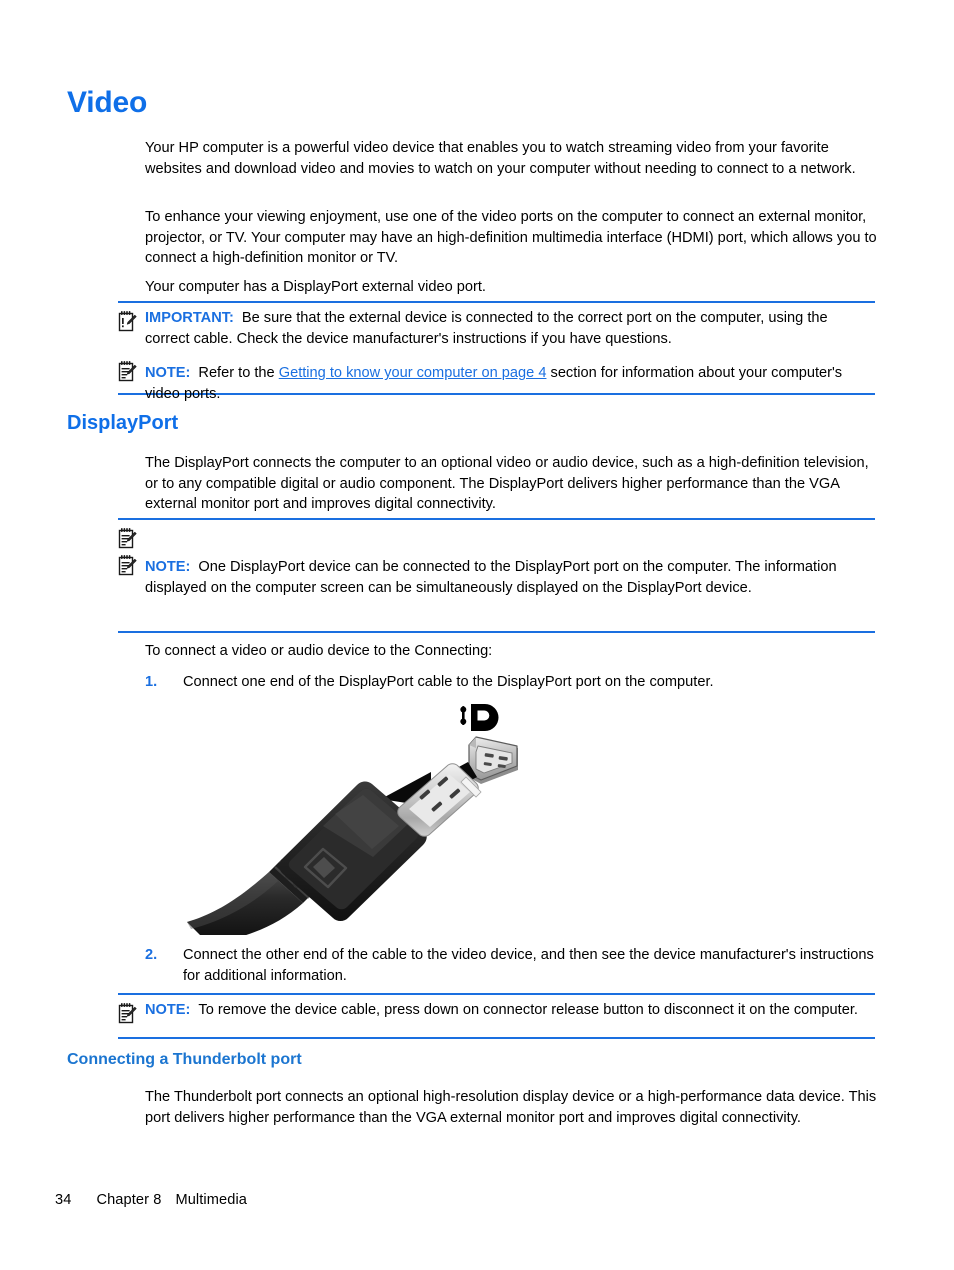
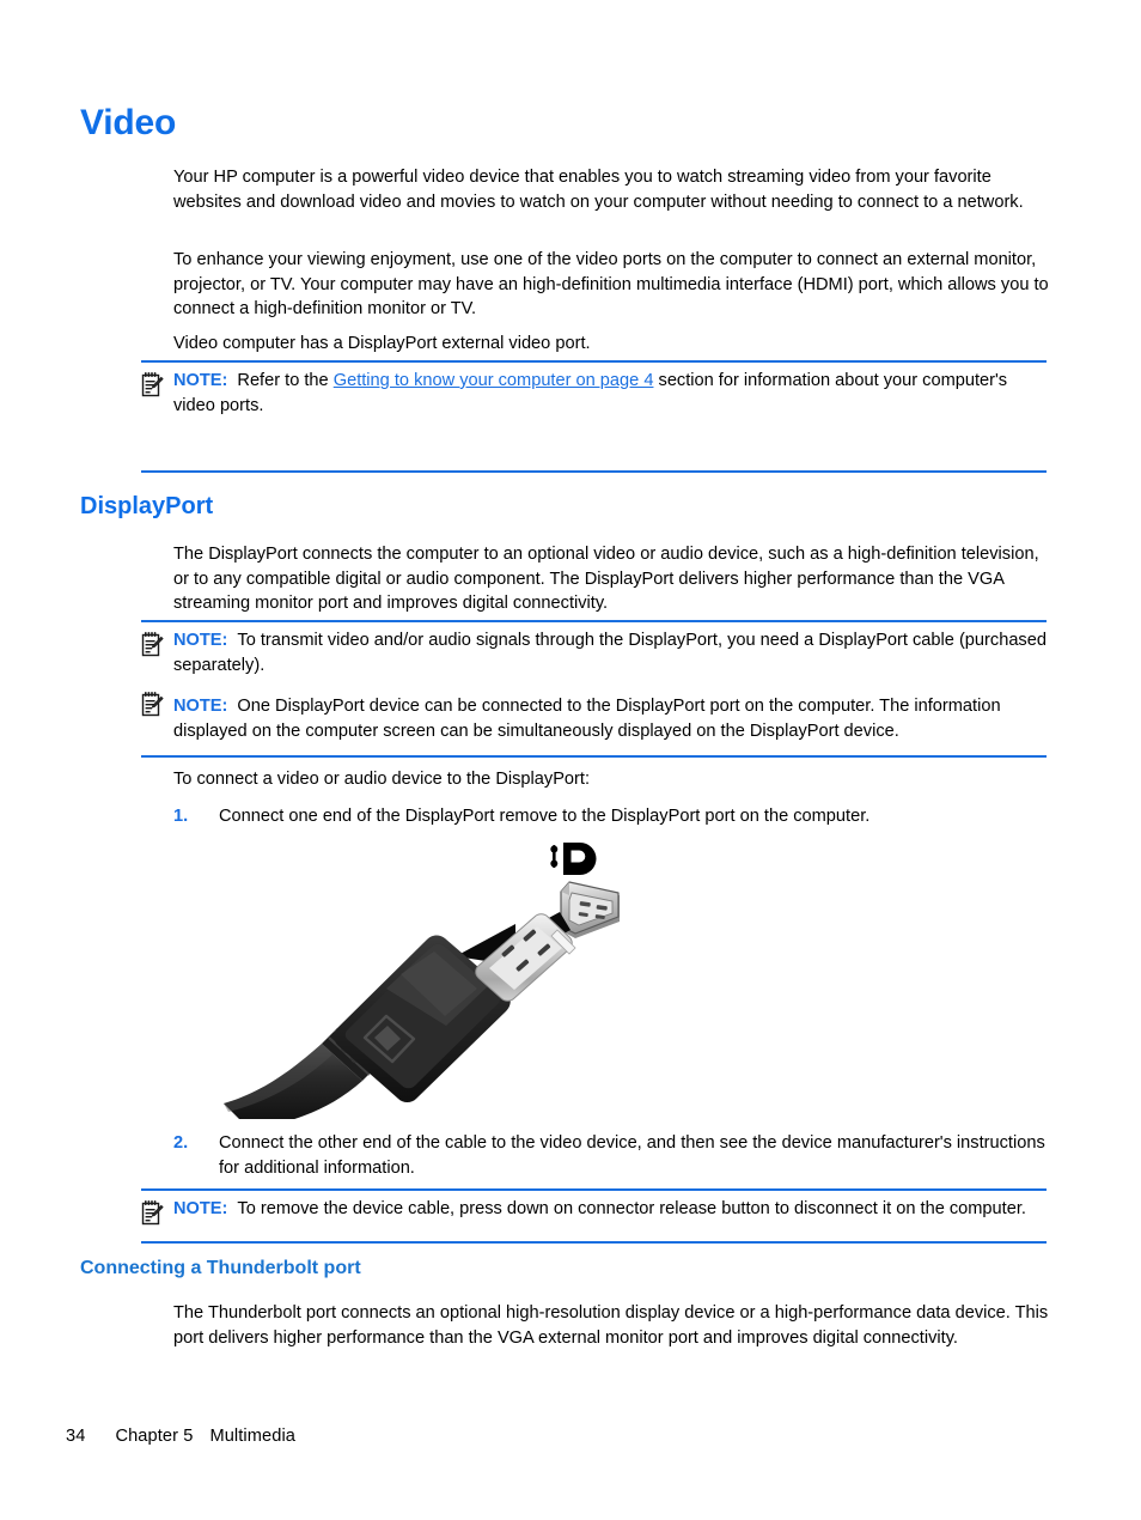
  Video
  Your HP computer is a powerful video device that enables you to watch streaming video from your favorite websites and download video and movies to watch on your computer without needing to connect to a network.
  To enhance your viewing enjoyment, use one of the video ports on the computer to connect an external monitor, projector, or TV. Your computer may have an high-definition multimedia interface (HDMI) port, which allows you to connect a high-definition monitor or TV.
- Your computer has a DisplayPort external video port.
+ Video computer has a DisplayPort external video port.
- IMPORTANT: Be sure that the external device is connected to the correct port on the computer, using the correct cable. Check the device manufacturer's instructions if you have questions.
  NOTE: Refer to the Getting to know your computer on page 4 section for information about your computer's video ports.
  DisplayPort
- The DisplayPort connects the computer to an optional video or audio device, such as a high-definition television, or to any compatible digital or audio component. The DisplayPort delivers higher performance than the VGA external monitor port and improves digital connectivity.
+ The DisplayPort connects the computer to an optional video or audio device, such as a high-definition television, or to any compatible digital or audio component. The DisplayPort delivers higher performance than the VGA streaming monitor port and improves digital connectivity.
+ NOTE: To transmit video and/or audio signals through the DisplayPort, you need a DisplayPort cable (purchased separately).
  NOTE: One DisplayPort device can be connected to the DisplayPort port on the computer. The information displayed on the computer screen can be simultaneously displayed on the DisplayPort device.
- To connect a video or audio device to the Connecting:
+ To connect a video or audio device to the DisplayPort:
  1.
- Connect one end of the DisplayPort cable to the DisplayPort port on the computer.
+ Connect one end of the DisplayPort remove to the DisplayPort port on the computer.
  2.
  Connect the other end of the cable to the video device, and then see the device manufacturer's instructions for additional information.
  NOTE: To remove the device cable, press down on connector release button to disconnect it on the computer.
  Connecting a Thunderbolt port
  The Thunderbolt port connects an optional high-resolution display device or a high-performance data device. This port delivers higher performance than the VGA external monitor port and improves digital connectivity.
- 34 Chapter 8 Multimedia
+ 34 Chapter 5 Multimedia
